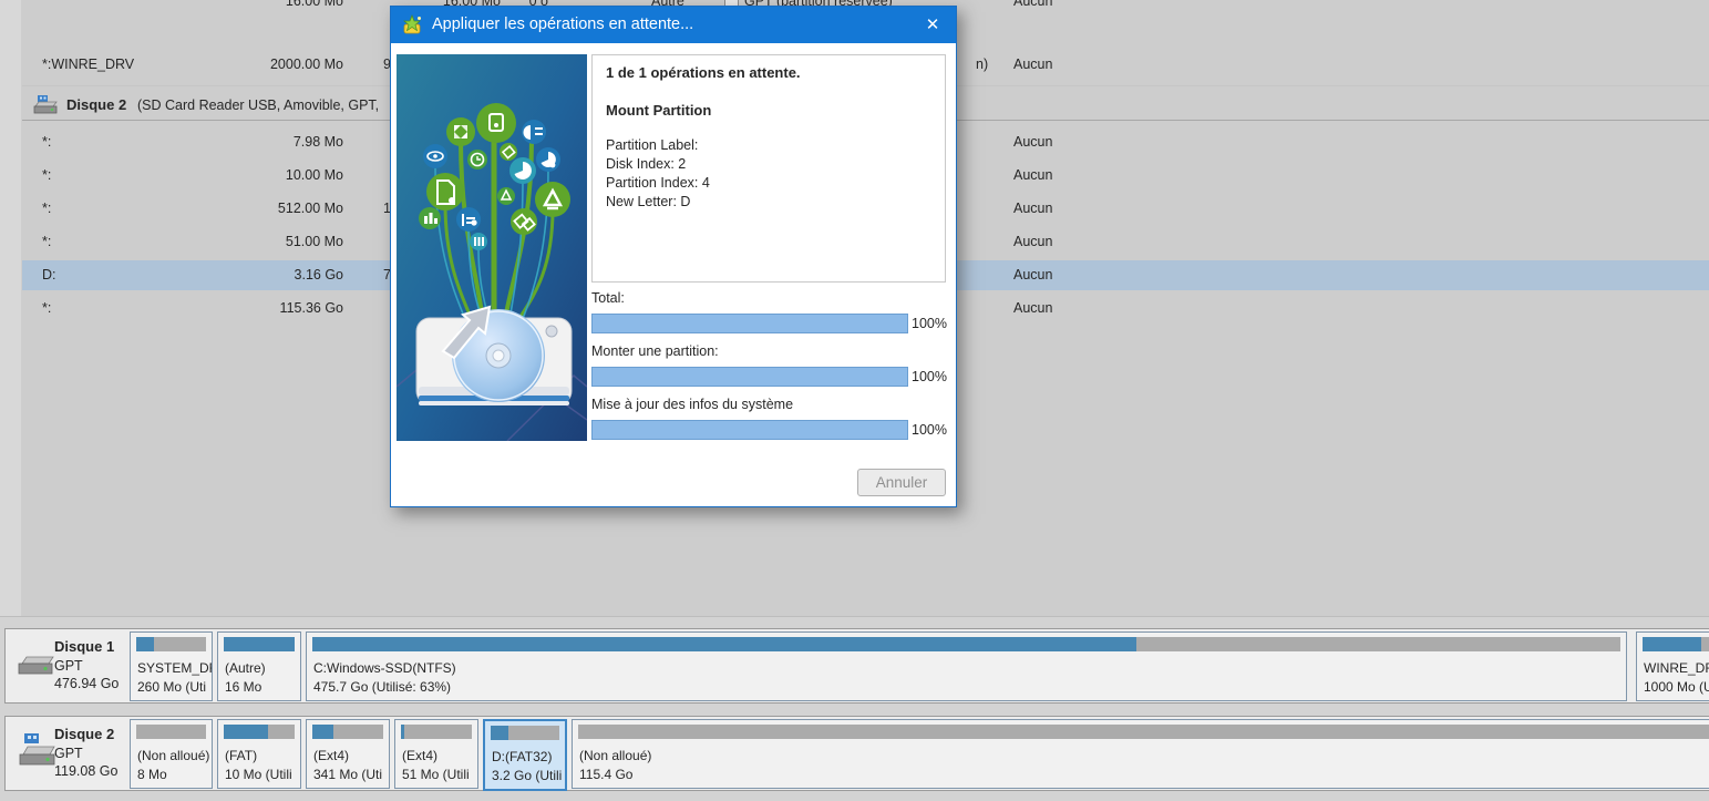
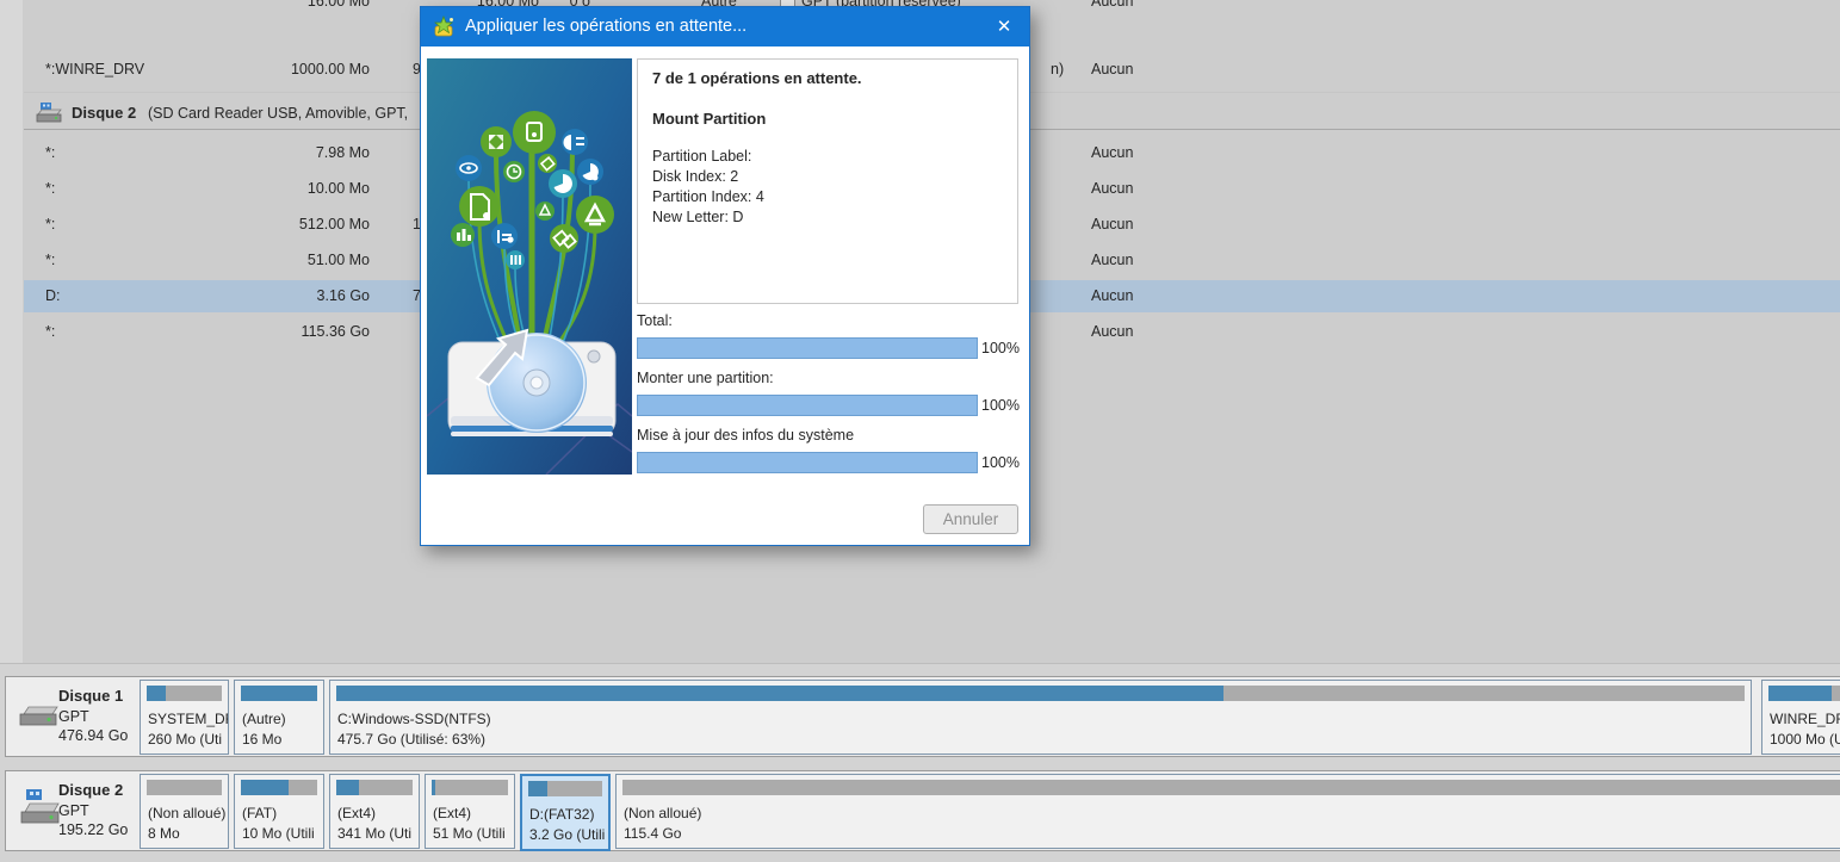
  16.00 Mo
  16.00 Mo
  0 o
  Autre
  GPT (partition réservée)
  Aucun
  *:WINRE_DRV
- 2000.00 Mo
+ 1000.00 Mo
  9
  n)
  Aucun
  Disque 2
  (SD Card Reader USB, Amovible, GPT,
  *:
  7.98 Mo
  Aucun
  *:
  10.00 Mo
  Aucun
  *:
  512.00 Mo
  1
  Aucun
  *:
  51.00 Mo
  Aucun
  D:
  3.16 Go
  7
  Aucun
  *:
  115.36 Go
  Aucun
  Disque 1
  GPT
  476.94 Go
  SYSTEM_D
  260 Mo (Uti
  (Autre)
  16 Mo
  C:Windows-SSD(NTFS)
  475.7 Go (Utilisé: 63%)
  WINRE_D
  1000 Mo (U
  Disque 2
  GPT
- 119.08 Go
+ 195.22 Go
  (Non alloué)
  8 Mo
  (FAT)
  10 Mo (Utili
  (Ext4)
  341 Mo (Uti
  (Ext4)
  51 Mo (Utili
  D:(FAT32)
  3.2 Go (Utili
  (Non alloué)
  115.4 Go
  Appliquer les opérations en attente...
  ✕
- 1 de 1 opérations en attente.
+ 7 de 1 opérations en attente.
  Mount Partition
  Partition Label:
  Disk Index: 2
  Partition Index: 4
  New Letter: D
  Total:
  100%
  Monter une partition:
  100%
  Mise à jour des infos du système
  100%
  Annuler
